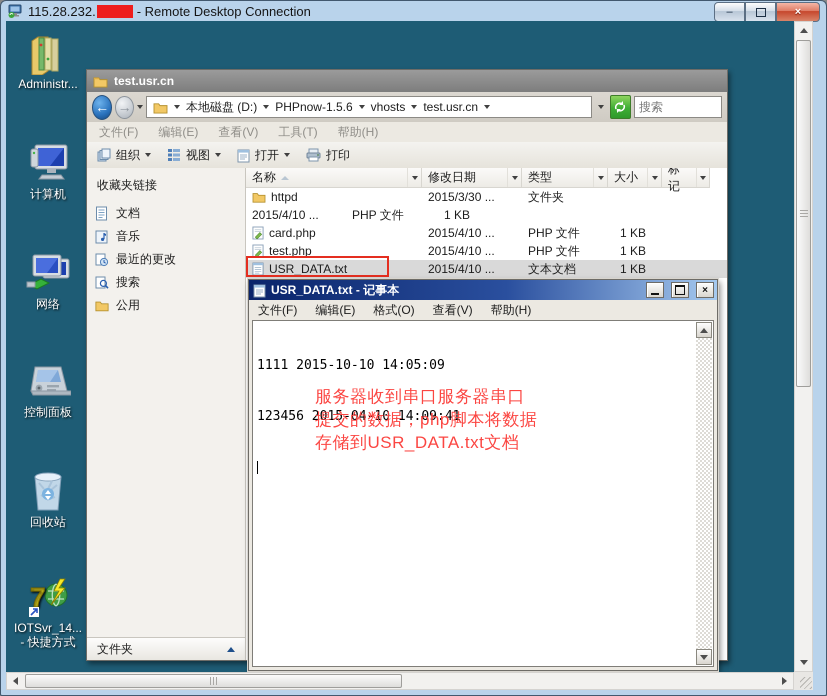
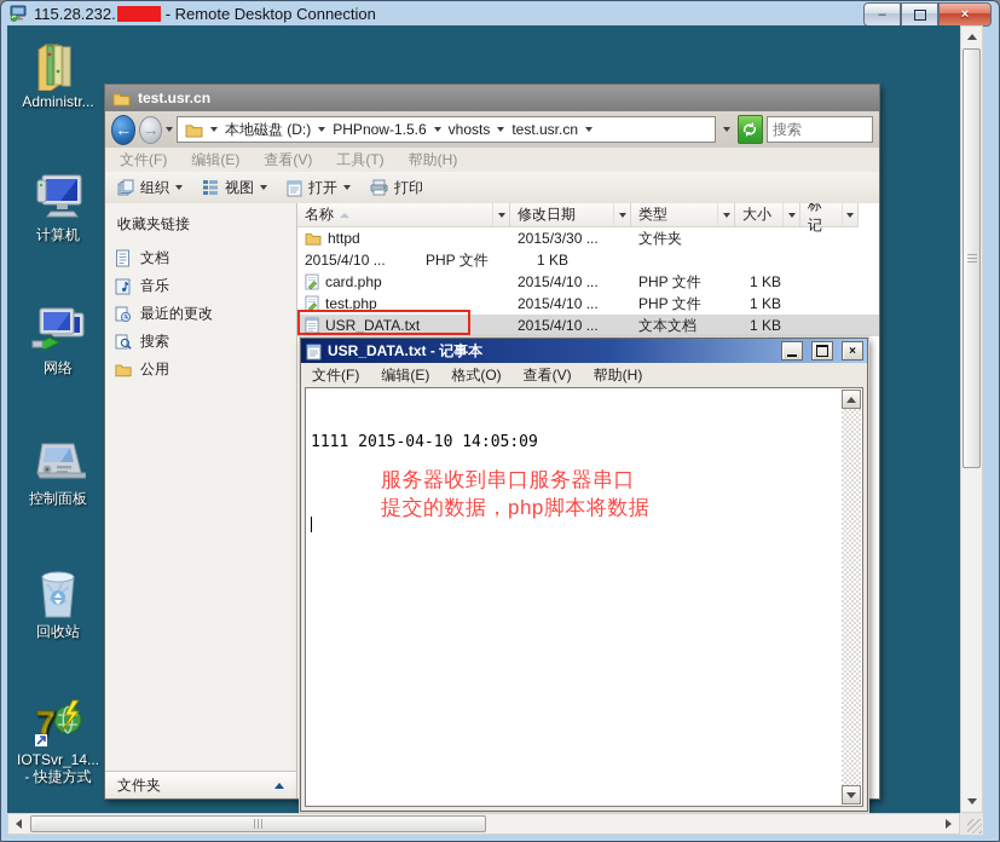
  115.28.232. - Remote Desktop Connection
  –
  ×
  Administr...
  计算机
  网络
  控制面板
  回收站
  7
  IOTSvr_14...
  - 快捷方式
  test.usr.cn
  ←
  →
  本地磁盘 (D:)
  PHPnow-1.5.6
  vhosts
  test.usr.cn
  搜索
  文件(F)
  编辑(E)
  查看(V)
  工具(T)
  帮助(H)
  组织
  视图
  打开
  打印
  收藏夹链接
  文档
  音乐
  最近的更改
  搜索
  公用
  文件夹
  名称
  修改日期
  类型
  大小
  标记
  httpd
  2015/3/30 ...
  文件夹
  2015/4/10 ...
  PHP 文件
  1 KB
  card.php
  2015/4/10 ...
  PHP 文件
  1 KB
  test.php
  2015/4/10 ...
  PHP 文件
  1 KB
  USR_DATA.txt
  2015/4/10 ...
  文本文档
  1 KB
  USR_DATA.txt - 记事本
  ×
  文件(F)
  编辑(E)
  格式(O)
  查看(V)
  帮助(H)
- 1111 2015-10-10 14:05:09
+ 1111 2015-04-10 14:05:09
- 123456 2015-04-10 14:09:41
  服务器收到串口服务器串口
  提交的数据，php脚本将数据
- 存储到USR_DATA.txt文档
